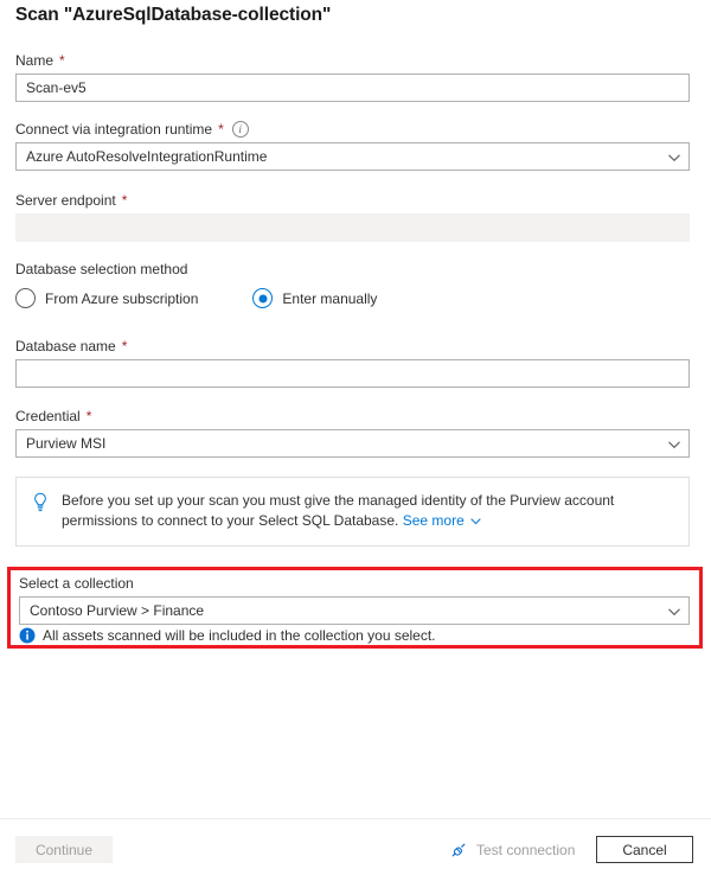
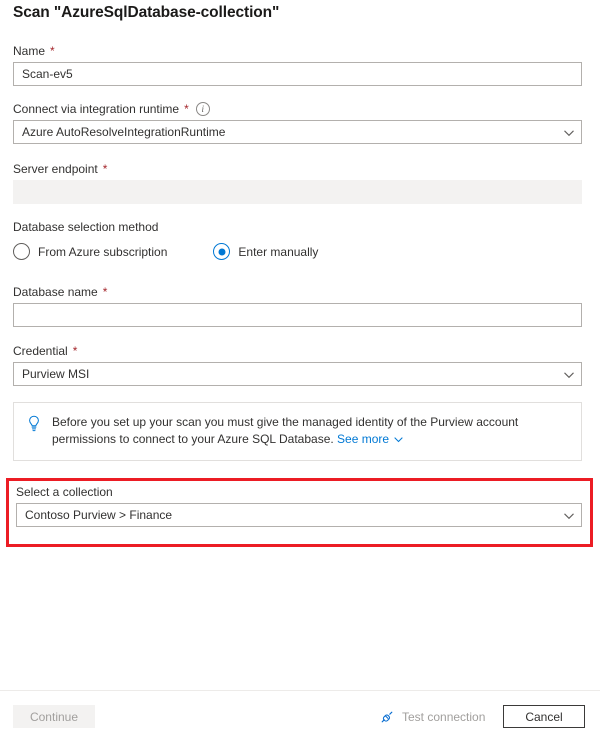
  Scan "AzureSqlDatabase-collection"
  Name
  *
  Scan-ev5
  Connect via integration runtime
  *
  i
  Azure AutoResolveIntegrationRuntime
  Server endpoint
  *
  Database selection method
  From Azure subscription
  Enter manually
  Database name
  *
  Credential
  *
  Purview MSI
- Before you set up your scan you must give the managed identity of the Purview account permissions to connect to your Select SQL Database. See more
+ Before you set up your scan you must give the managed identity of the Purview account permissions to connect to your Azure SQL Database. See more
  Select a collection
  Contoso Purview > Finance
- All assets scanned will be included in the collection you select.
  Continue
  Test connection
  Cancel
